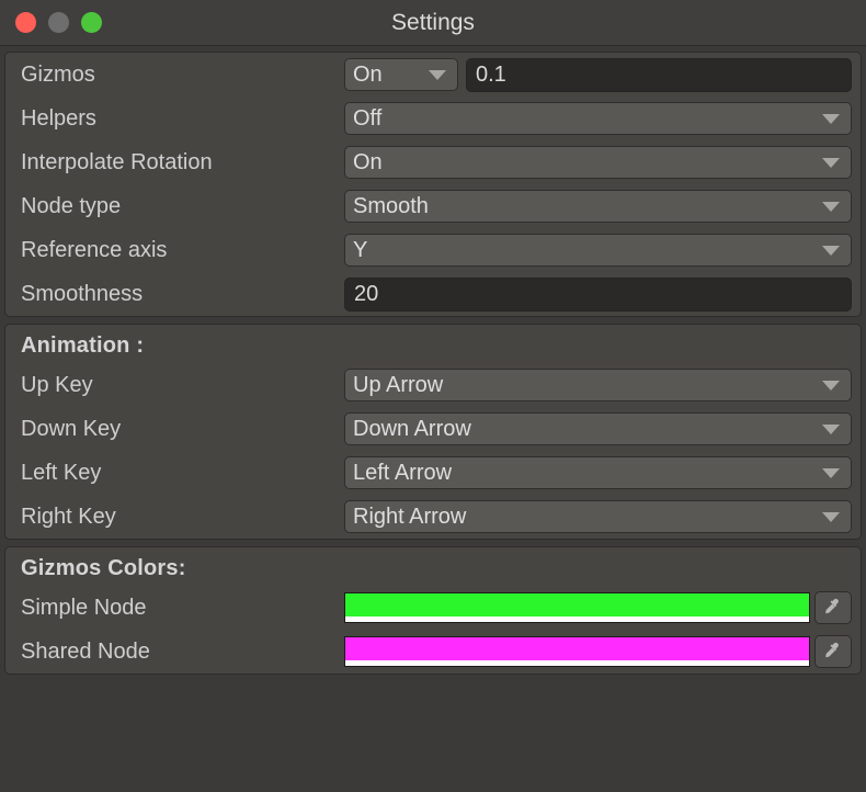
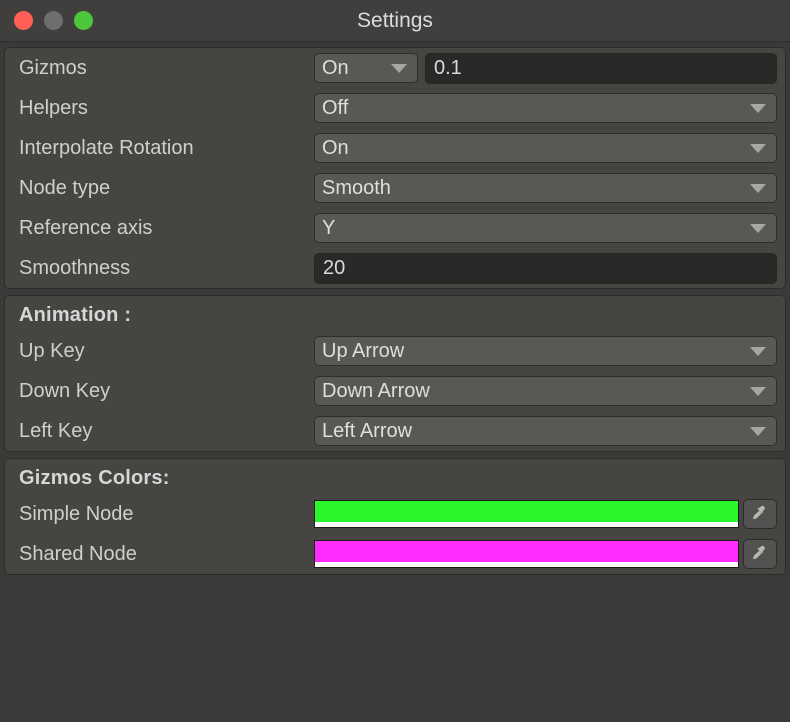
  Settings
  Gizmos
  On
  0.1
  Helpers
  Off
  Interpolate Rotation
  On
  Node type
  Smooth
  Reference axis
  Y
  Smoothness
  20
  Animation :
  Up Key
  Up Arrow
  Down Key
  Down Arrow
  Left Key
  Left Arrow
- Right Key
- Right Arrow
  Gizmos Colors:
  Simple Node
  Shared Node
